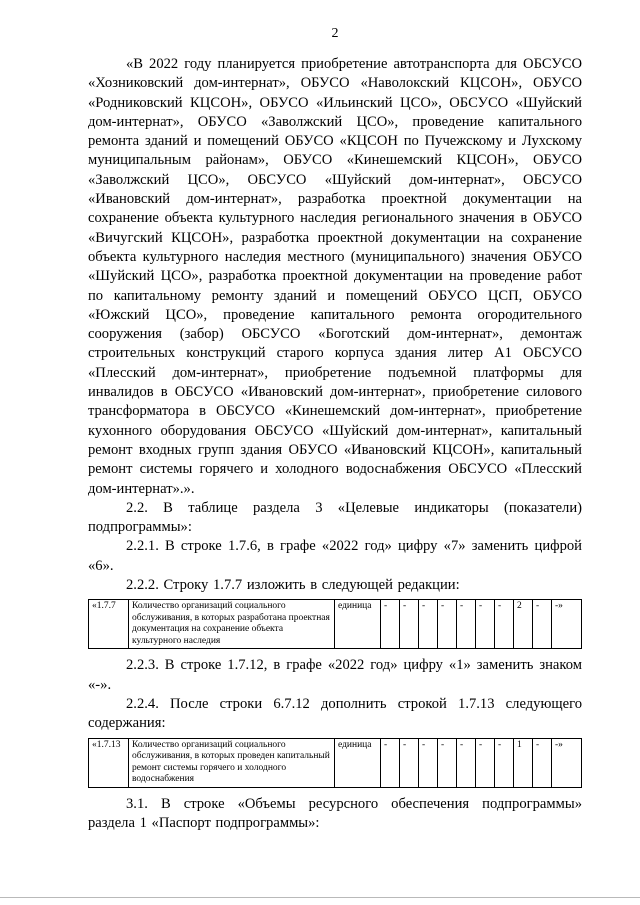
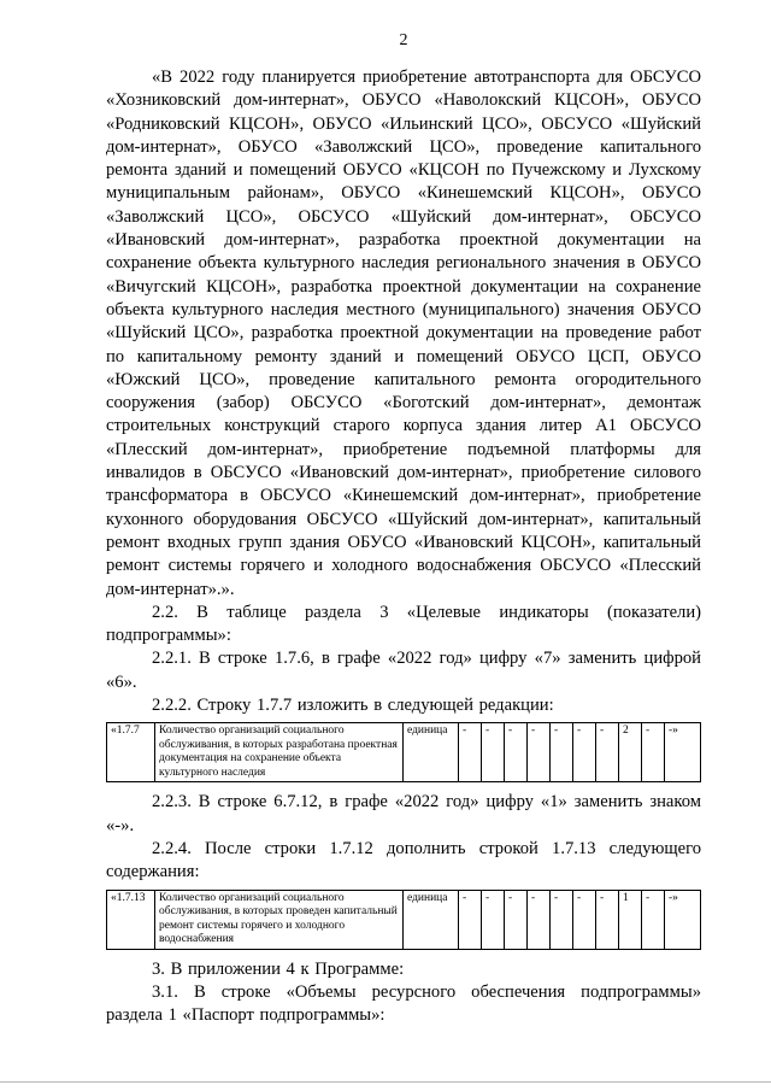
  2
  «В 2022 году планируется приобретение автотранспорта для ОБСУСО «Хозниковский дом-интернат», ОБУСО «Наволокский КЦСОН», ОБУСО «Родниковский КЦСОН», ОБУСО «Ильинский ЦСО», ОБСУСО «Шуйский дом-интернат», ОБУСО «Заволжский ЦСО», проведение капитального ремонта зданий и помещений ОБУСО «КЦСОН по Пучежскому и Лухскому муниципальным районам», ОБУСО «Кинешемский КЦСОН», ОБУСО «Заволжский ЦСО», ОБСУСО «Шуйский дом-интернат», ОБСУСО «Ивановский дом-интернат», разработка проектной документации на сохранение объекта культурного наследия регионального значения в ОБУСО «Вичугский КЦСОН», разработка проектной документации на сохранение объекта культурного наследия местного (муниципального) значения ОБУСО «Шуйский ЦСО», разработка проектной документации на проведение работ по капитальному ремонту зданий и помещений ОБУСО ЦСП, ОБУСО «Южский ЦСО», проведение капитального ремонта огородительного сооружения (забор) ОБСУСО «Боготский дом-интернат», демонтаж строительных конструкций старого корпуса здания литер А1 ОБСУСО «Плесский дом-интернат», приобретение подъемной платформы для инвалидов в ОБСУСО «Ивановский дом-интернат», приобретение силового трансформатора в ОБСУСО «Кинешемский дом-интернат», приобретение кухонного оборудования ОБСУСО «Шуйский дом-интернат», капитальный ремонт входных групп здания ОБУСО «Ивановский КЦСОН», капитальный ремонт системы горячего и холодного водоснабжения ОБСУСО «Плесский дом-интернат».».
  2.2. В таблице раздела 3 «Целевые индикаторы (показатели) подпрограммы»:
  2.2.1. В строке 1.7.6, в графе «2022 год» цифру «7» заменить цифрой «6».
  2.2.2. Строку 1.7.7 изложить в следующей редакции:
  «1.7.7	Количество организаций социального обслуживания, в которых разработана проектная документация на сохранение объекта культурного наследия	единица	-	-	-	-	-	-	-	2	-	-»
- 2.2.3. В строке 1.7.12, в графе «2022 год» цифру «1» заменить знаком «-».
+ 2.2.3. В строке 6.7.12, в графе «2022 год» цифру «1» заменить знаком «-».
- 2.2.4. После строки 6.7.12 дополнить строкой 1.7.13 следующего содержания:
+ 2.2.4. После строки 1.7.12 дополнить строкой 1.7.13 следующего содержания:
  «1.7.13	Количество организаций социального обслуживания, в которых проведен капитальный ремонт системы горячего и холодного водоснабжения	единица	-	-	-	-	-	-	-	1	-	-»
+ 3. В приложении 4 к Программе:
  3.1. В строке «Объемы ресурсного обеспечения подпрограммы» раздела 1 «Паспорт подпрограммы»:
